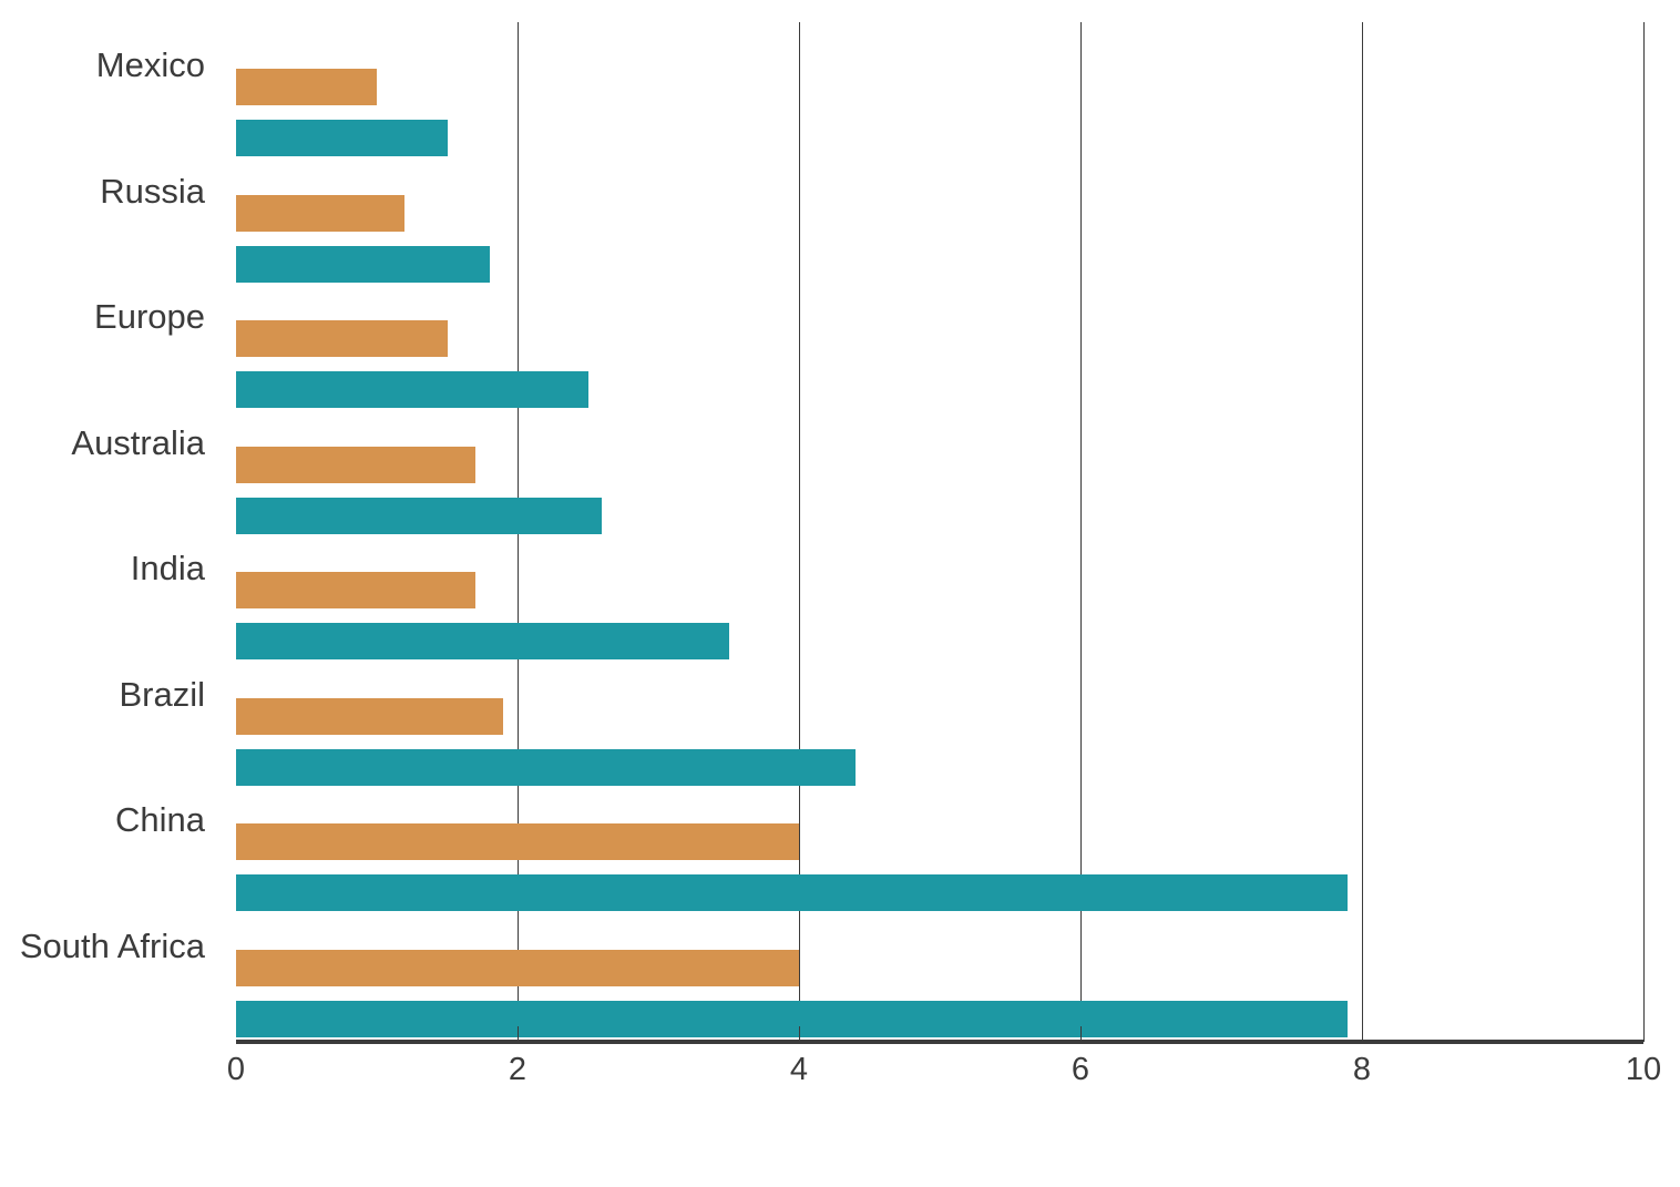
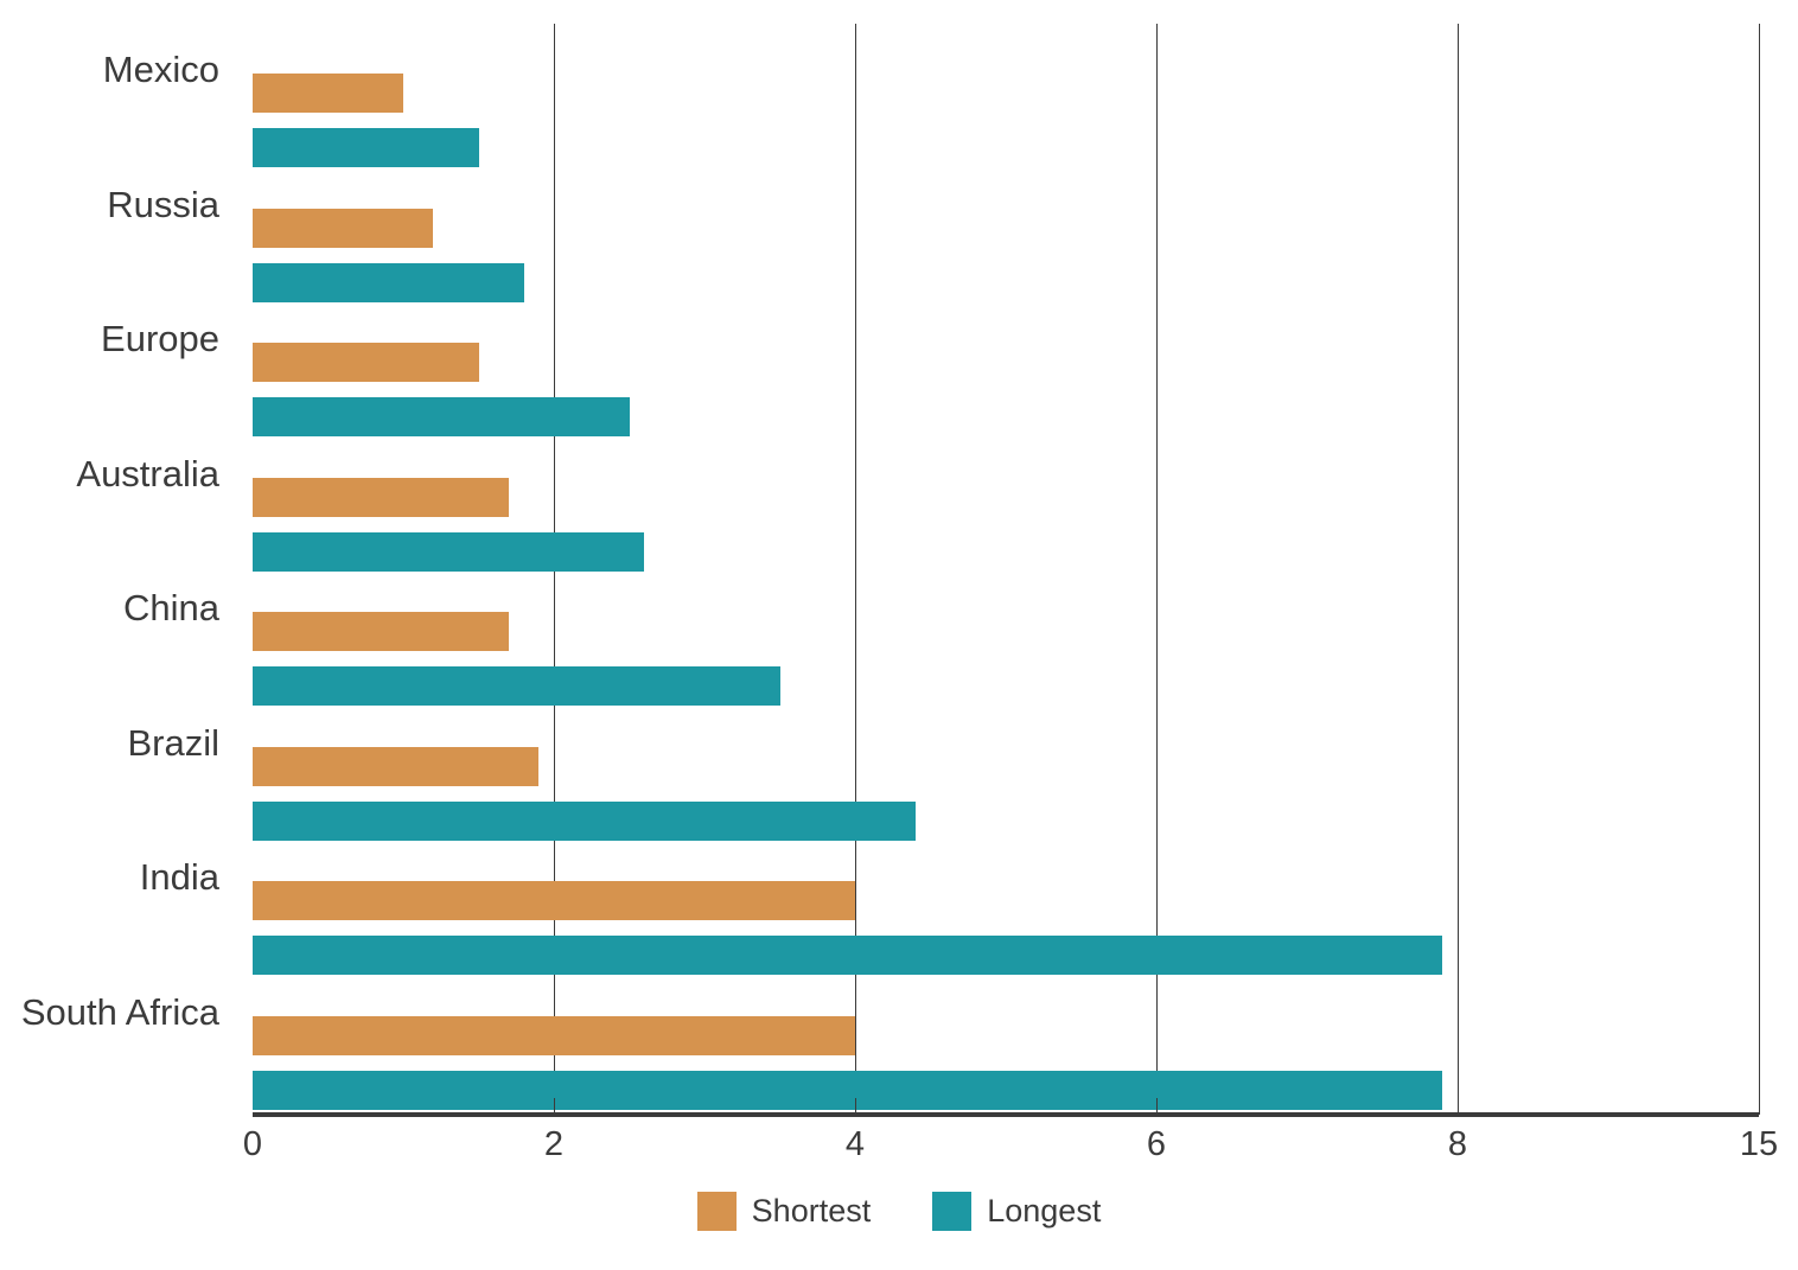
  Mexico
  Russia
  Europe
  Australia
- India
+ China
  Brazil
- China
+ India
  South Africa
  0
  2
  4
  6
  8
- 10
+ 15
+ Shortest
+ Longest
